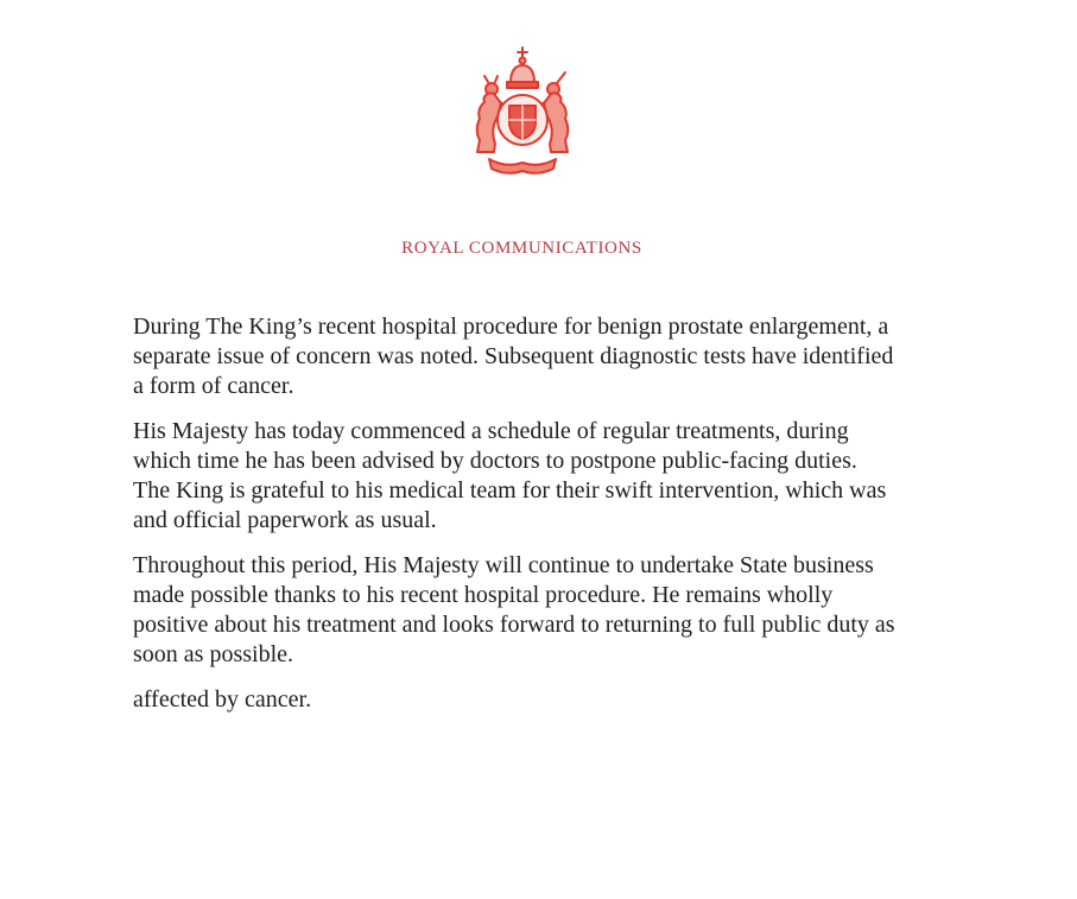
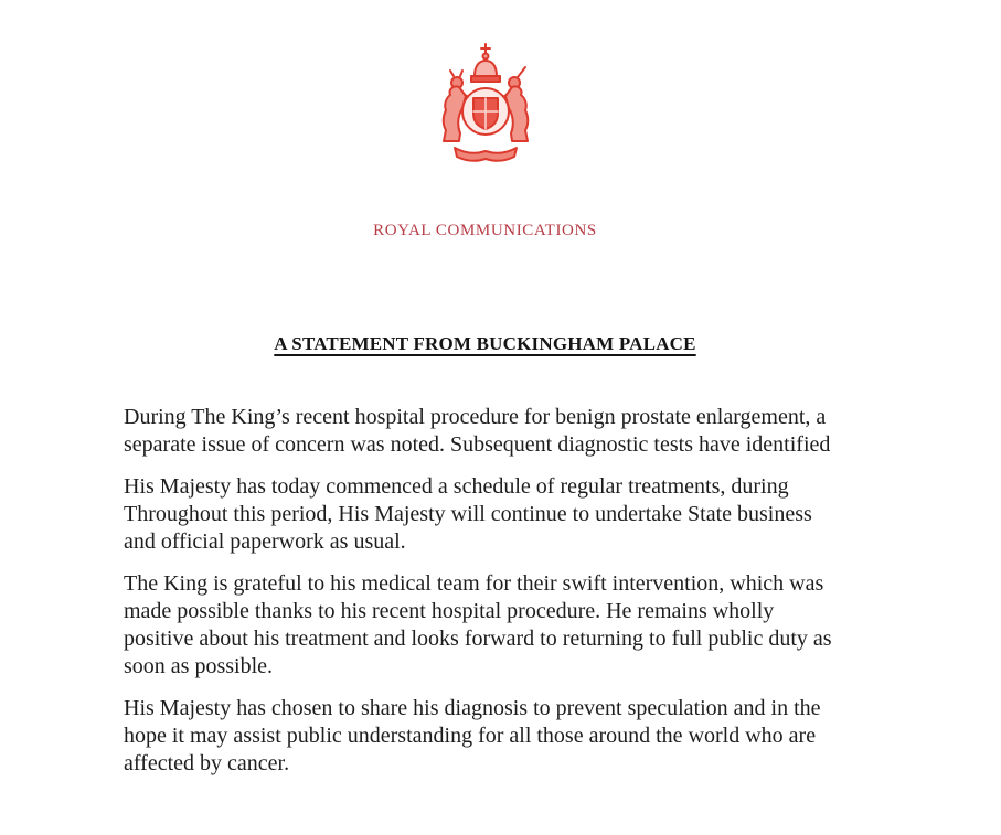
  ROYAL COMMUNICATIONS
+ A STATEMENT FROM BUCKINGHAM PALACE
  During The King’s recent hospital procedure for benign prostate enlargement, a
  separate issue of concern was noted. Subsequent diagnostic tests have identified
- a form of cancer.
  His Majesty has today commenced a schedule of regular treatments, during
- which time he has been advised by doctors to postpone public-facing duties.
- The King is grateful to his medical team for their swift intervention, which was
+ Throughout this period, His Majesty will continue to undertake State business
  and official paperwork as usual.
- Throughout this period, His Majesty will continue to undertake State business
+ The King is grateful to his medical team for their swift intervention, which was
  made possible thanks to his recent hospital procedure. He remains wholly
  positive about his treatment and looks forward to returning to full public duty as
  soon as possible.
+ His Majesty has chosen to share his diagnosis to prevent speculation and in the
+ hope it may assist public understanding for all those around the world who are
  affected by cancer.
